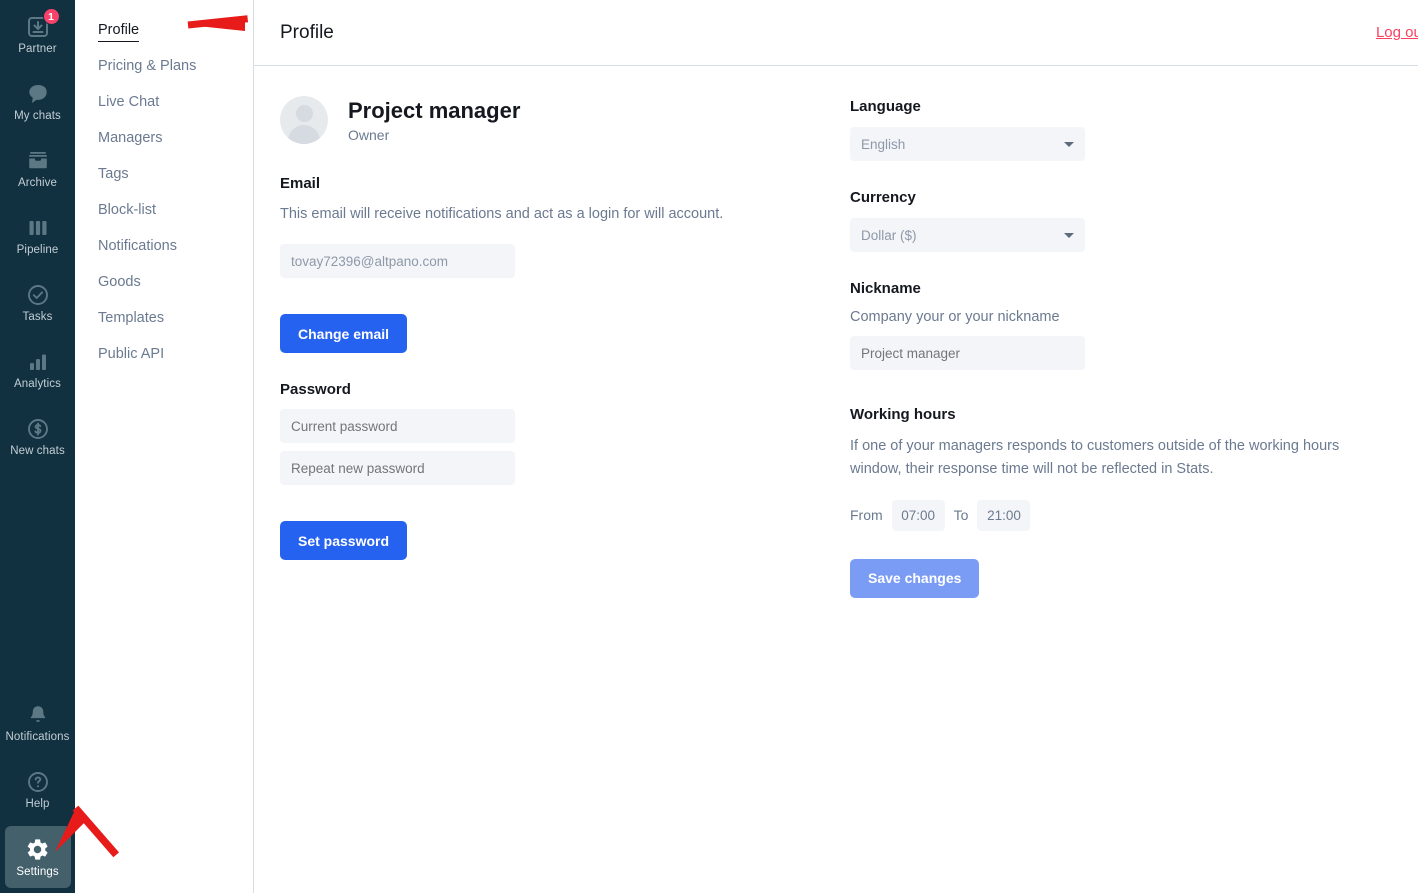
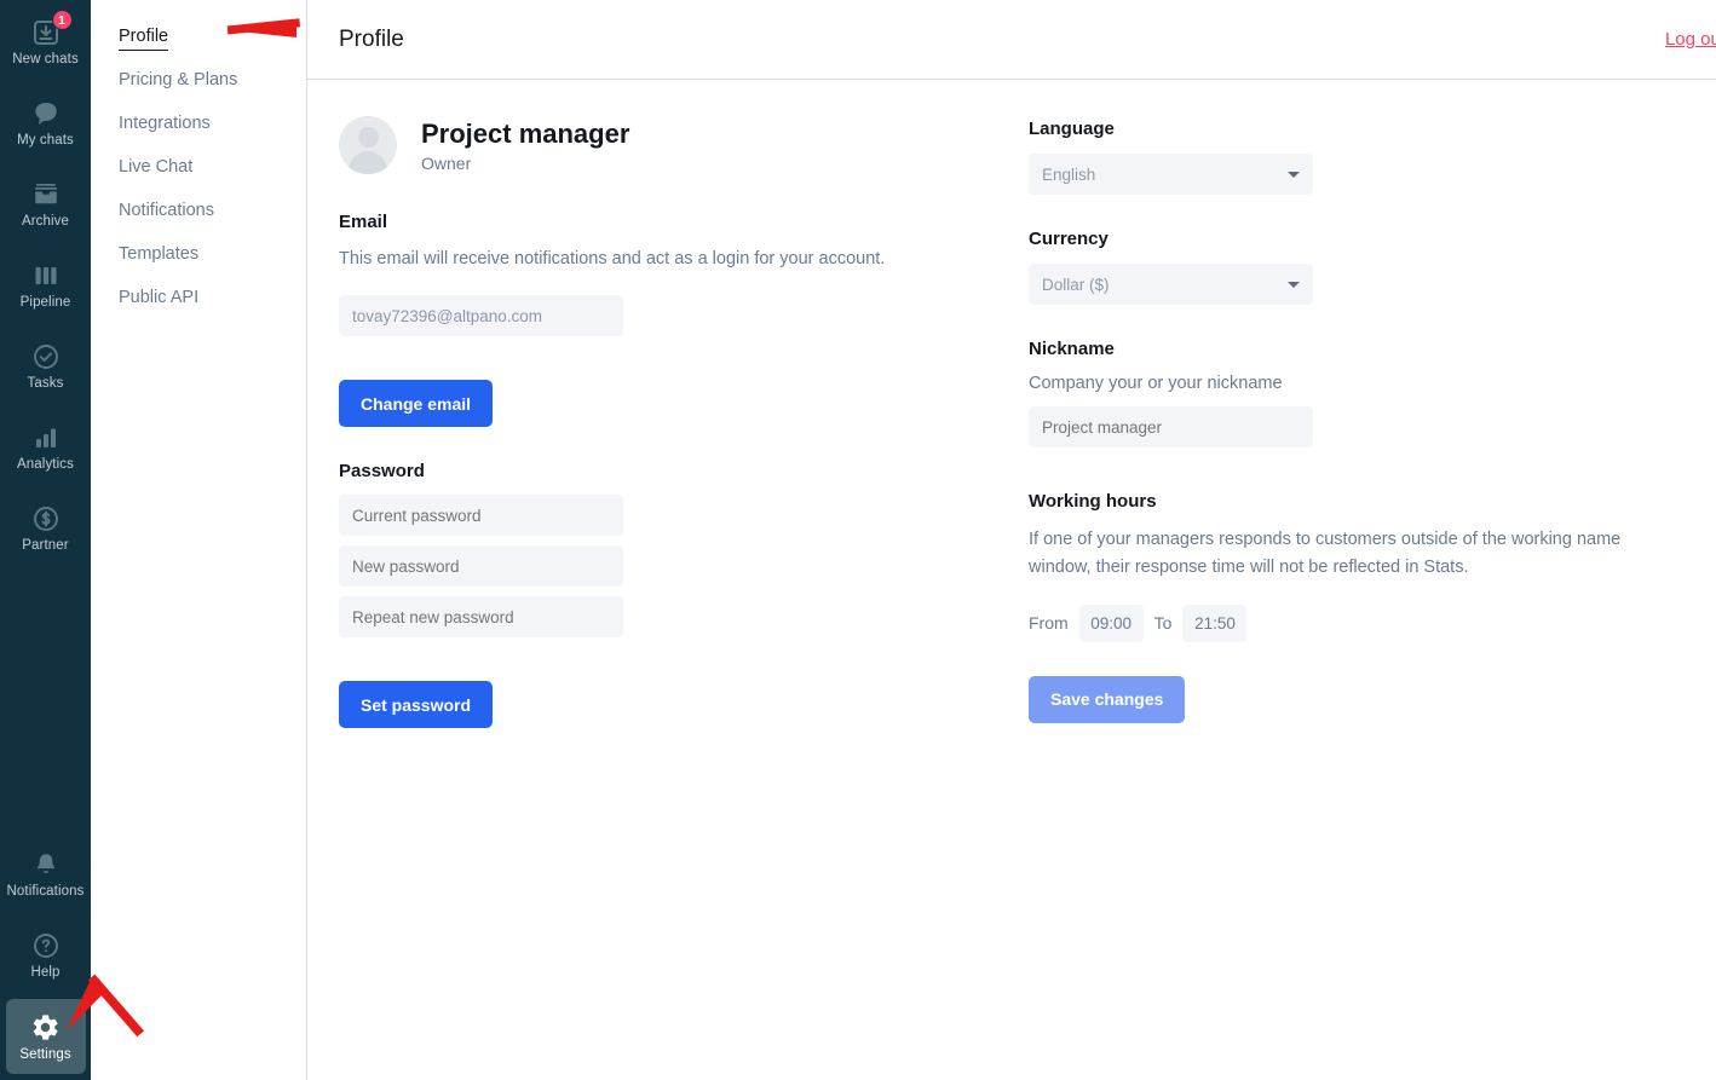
  1
- Partner
+ New chats
  My chats
  Archive
  Pipeline
  Tasks
  Analytics
- New chats
+ Partner
  Notifications
  Help
  Settings
  Profile
  Pricing & Plans
+ Integrations
  Live Chat
- Managers
- Tags
- Block-list
  Notifications
- Goods
  Templates
  Public API
  Profile
  Project manager
  Owner
  Email
- This email will receive notifications and act as a login for will account.
+ This email will receive notifications and act as a login for your account.
  tovay72396@altpano.com
  Change email
  Password
  Current password
+ New password
  Repeat new password
  Set password
  Language
  English
  Currency
  Dollar ($)
  Nickname
  Company your or your nickname
  Project manager
  Working hours
- If one of your managers responds to customers outside of the working hours window, their response time will not be reflected in Stats.
+ If one of your managers responds to customers outside of the working name window, their response time will not be reflected in Stats.
  From
- 07:00
+ 09:00
  To
- 21:00
+ 21:50
  Save changes
